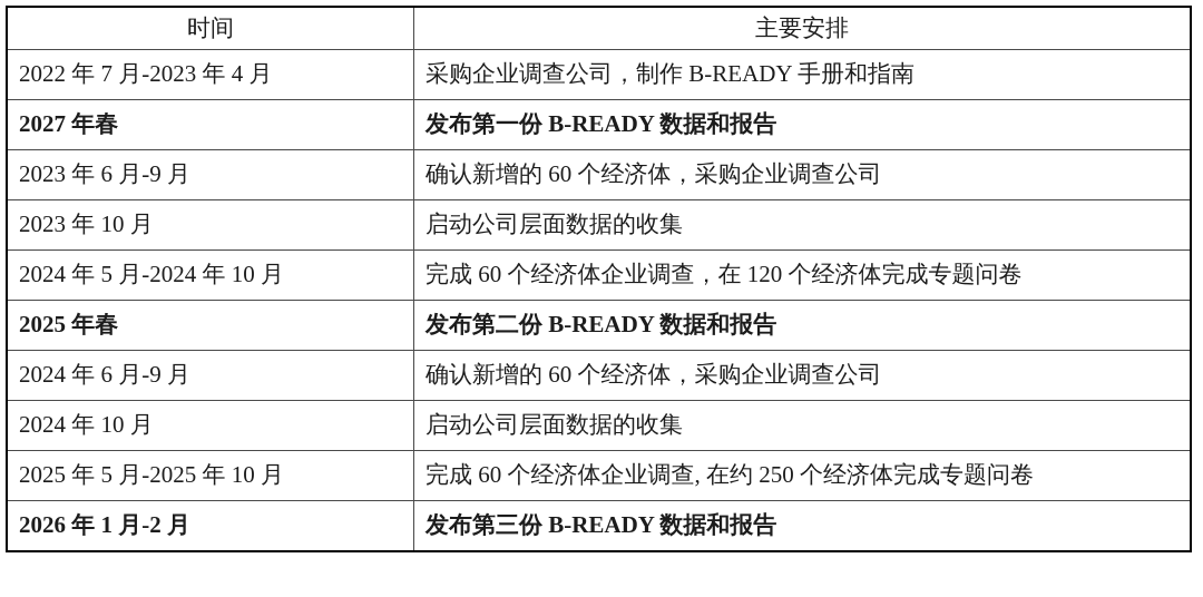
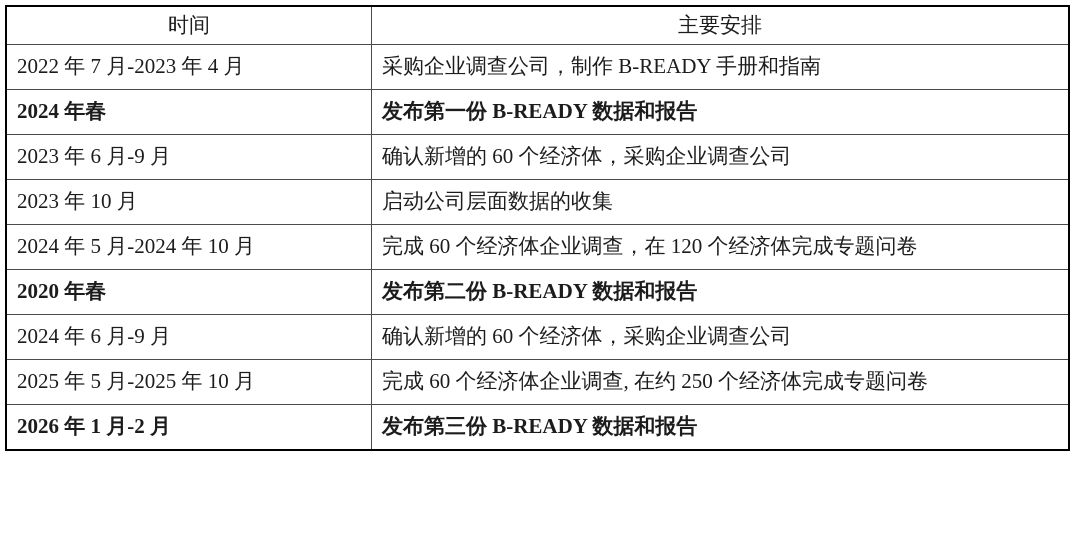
  时间	主要安排
  2022 年 7 月-2023 年 4 月	采购企业调查公司，制作 B-READY 手册和指南
- 2027 年春	发布第一份 B-READY 数据和报告
+ 2024 年春	发布第一份 B-READY 数据和报告
  2023 年 6 月-9 月	确认新增的 60 个经济体，采购企业调查公司
  2023 年 10 月	启动公司层面数据的收集
  2024 年 5 月-2024 年 10 月	完成 60 个经济体企业调查，在 120 个经济体完成专题问卷
- 2025 年春	发布第二份 B-READY 数据和报告
+ 2020 年春	发布第二份 B-READY 数据和报告
  2024 年 6 月-9 月	确认新增的 60 个经济体，采购企业调查公司
- 2024 年 10 月	启动公司层面数据的收集
  2025 年 5 月-2025 年 10 月	完成 60 个经济体企业调查, 在约 250 个经济体完成专题问卷
  2026 年 1 月-2 月	发布第三份 B-READY 数据和报告
